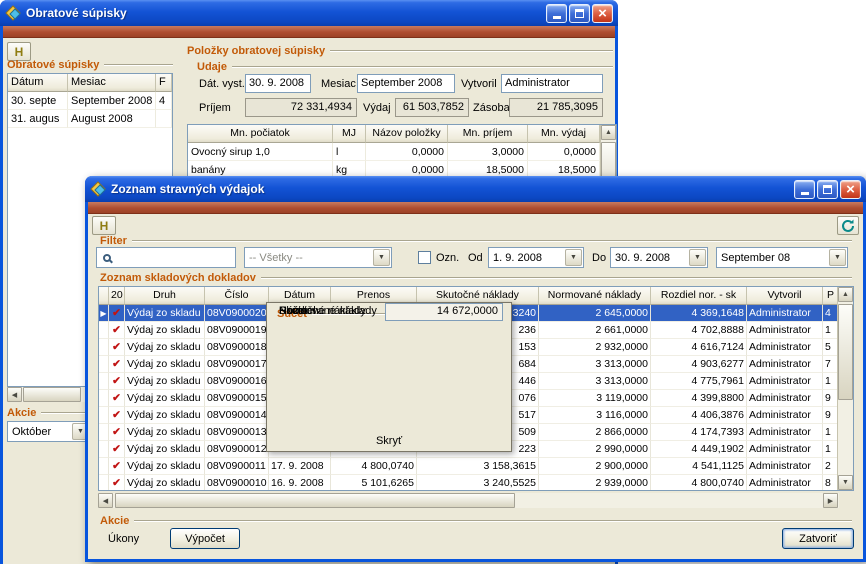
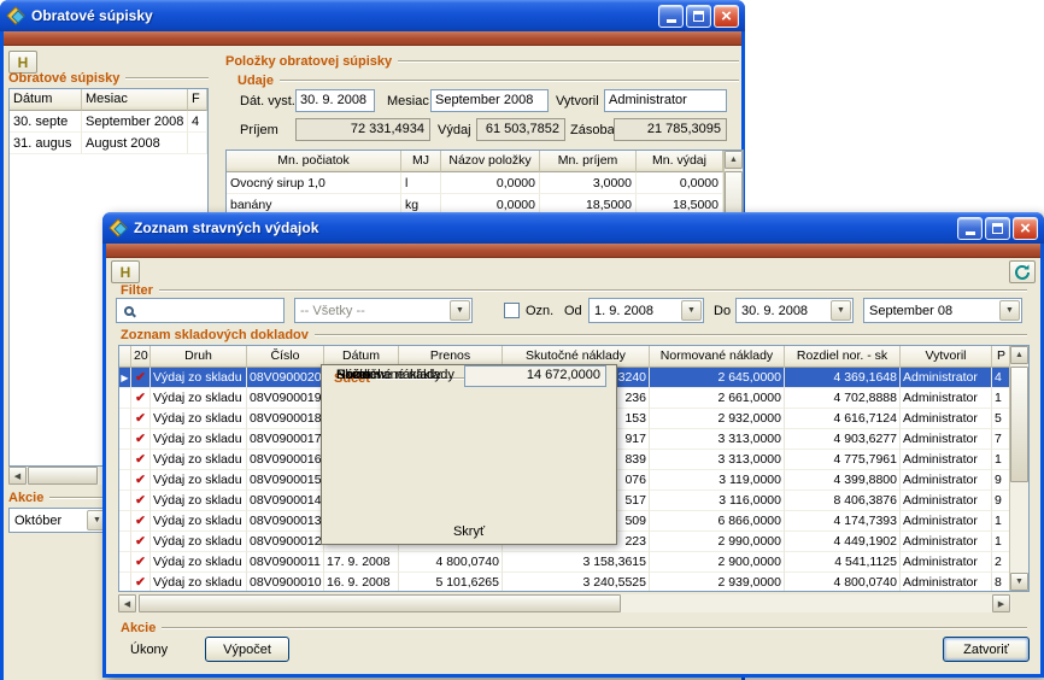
  Obratové súpisky
  H
  Obratové súpisky
  Dátum
  Mesiac
  F
  30. septe
  September 2008
  4
  31. augus
  August 2008
  Akcie
  Október
  Položky obratovej súpisky
  Udaje
  Dát. vyst.
  30. 9. 2008
  Mesiac
  September 2008
  Vytvoril
  Administrator
  Príjem
  72 331,4934
  Výdaj
  61 503,7852
  Zásoba
  21 785,3095
  Mn. počiatok
  MJ
  Názov položky
  Mn. príjem
  Mn. výdaj
  Ovocný sirup 1,0
  l
  0,0000
  3,0000
  0,0000
  banány
  kg
  0,0000
  18,5000
  18,5000
  Zoznam stravných výdajok
  H
  Filter
  -- Všetky --
  Ozn.
  Od
  1. 9. 2008
  Do
  30. 9. 2008
  September 08
  Zoznam skladových dokladov
  20
  Druh
  Číslo
  Dátum
  Prenos
  Skutočné náklady
  Normované náklady
  Rozdiel nor. - sk
  Vytvoril
  P
  ▶
  ✔
  Výdaj zo skladu
  08V0900020
  3240
  2 645,0000
  4 369,1648
  Administrator
  4
  ✔
  Výdaj zo skladu
  08V0900019
  236
  2 661,0000
  4 702,8888
  Administrator
  1
  ✔
  Výdaj zo skladu
  08V0900018
  153
  2 932,0000
  4 616,7124
  Administrator
  5
  ✔
  Výdaj zo skladu
  08V0900017
- 684
+ 917
  3 313,0000
  4 903,6277
  Administrator
  7
  ✔
  Výdaj zo skladu
  08V0900016
- 446
+ 839
  3 313,0000
  4 775,7961
  Administrator
  1
  ✔
  Výdaj zo skladu
  08V0900015
  076
  3 119,0000
  4 399,8800
  Administrator
  9
  ✔
  Výdaj zo skladu
  08V0900014
  517
  3 116,0000
- 4 406,3876
+ 8 406,3876
  Administrator
  9
  ✔
  Výdaj zo skladu
  08V0900013
  509
- 2 866,0000
+ 6 866,0000
  4 174,7393
  Administrator
  1
  ✔
  Výdaj zo skladu
  08V0900012
  223
  2 990,0000
  4 449,1902
  Administrator
  1
  ✔
  Výdaj zo skladu
  08V0900011
  17. 9. 2008
  4 800,0740
  3 158,3615
  2 900,0000
  4 541,1125
  Administrator
  2
  ✔
  Výdaj zo skladu
  08V0900010
  16. 9. 2008
  5 101,6265
  3 240,5525
  2 939,0000
  4 800,0740
  Administrator
  8
  Súčet
  Počet
  Skutočné náklady
  Normované náklady
  Rozdiel
  Réžia
  14 672,0000
  Skryť
  Akcie
  Úkony
  Výpočet
  Zatvoriť
